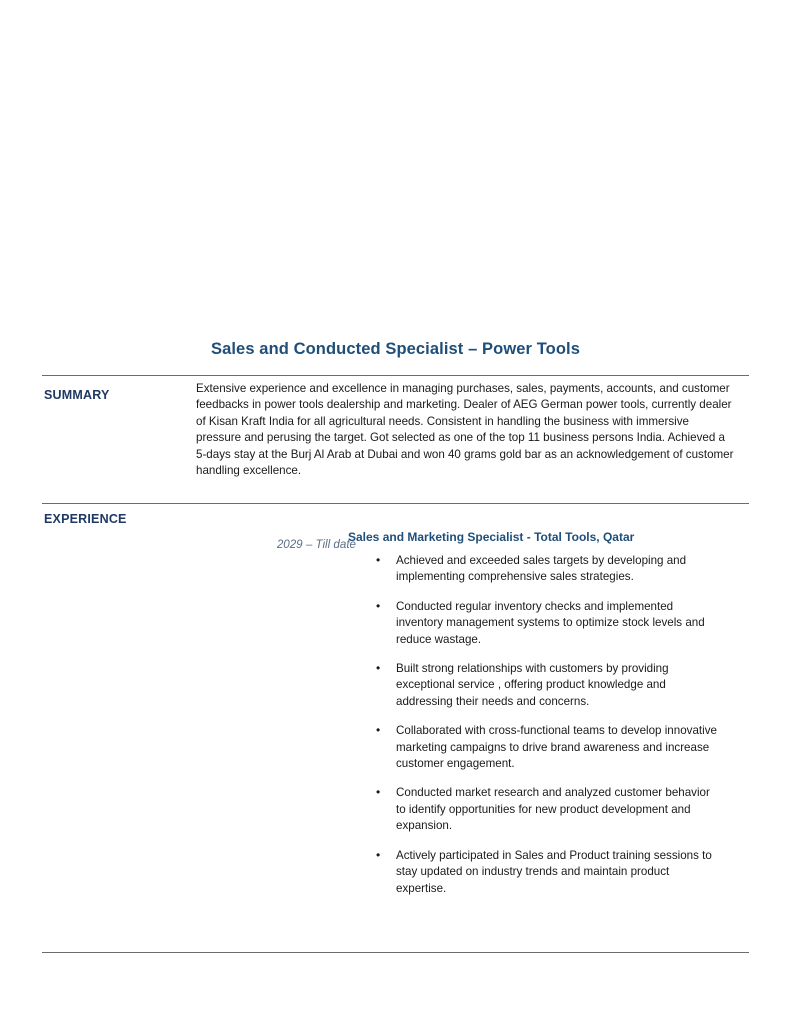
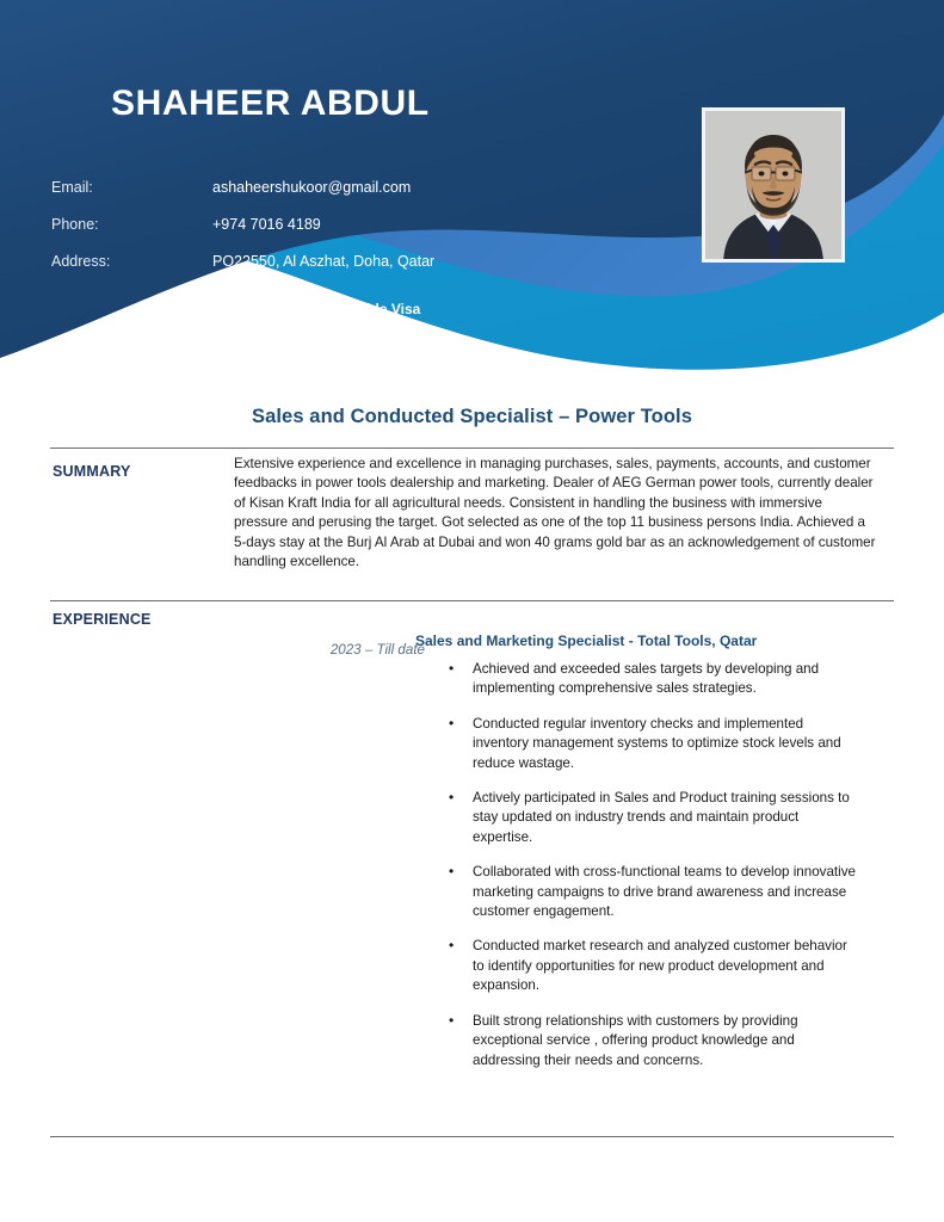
+ SHAHEER ABDUL
+ Email:
+ ashaheershukoor@gmail.com
+ Phone:
+ +974 7016 4189
+ Address:
+ PO22550, Al Aszhat, Doha, Qatar
+ Visa Status : Transferable Visa
  Sales and Conducted Specialist – Power Tools
  SUMMARY
  Extensive experience and excellence in managing purchases, sales, payments, accounts, and customer feedbacks in power tools dealership and marketing. Dealer of AEG German power tools, currently dealer of Kisan Kraft India for all agricultural needs. Consistent in handling the business with immersive pressure and perusing the target. Got selected as one of the top 11 business persons India. Achieved a 5-days stay at the Burj Al Arab at Dubai and won 40 grams gold bar as an acknowledgement of customer handling excellence.
  EXPERIENCE
- 2029 – Till date
+ 2023 – Till date
  Sales and Marketing Specialist - Total Tools, Qatar
  Achieved and exceeded sales targets by developing and implementing comprehensive sales strategies.
  Conducted regular inventory checks and implemented inventory management systems to optimize stock levels and reduce wastage.
- Built strong relationships with customers by providing exceptional service , offering product knowledge and addressing their needs and concerns.
+ Actively participated in Sales and Product training sessions to stay updated on industry trends and maintain product expertise.
  Collaborated with cross-functional teams to develop innovative marketing campaigns to drive brand awareness and increase customer engagement.
  Conducted market research and analyzed customer behavior to identify opportunities for new product development and expansion.
- Actively participated in Sales and Product training sessions to stay updated on industry trends and maintain product expertise.
+ Built strong relationships with customers by providing exceptional service , offering product knowledge and addressing their needs and concerns.
